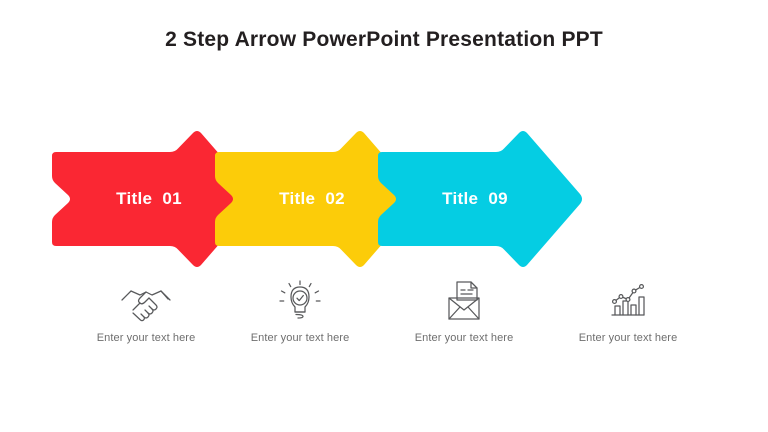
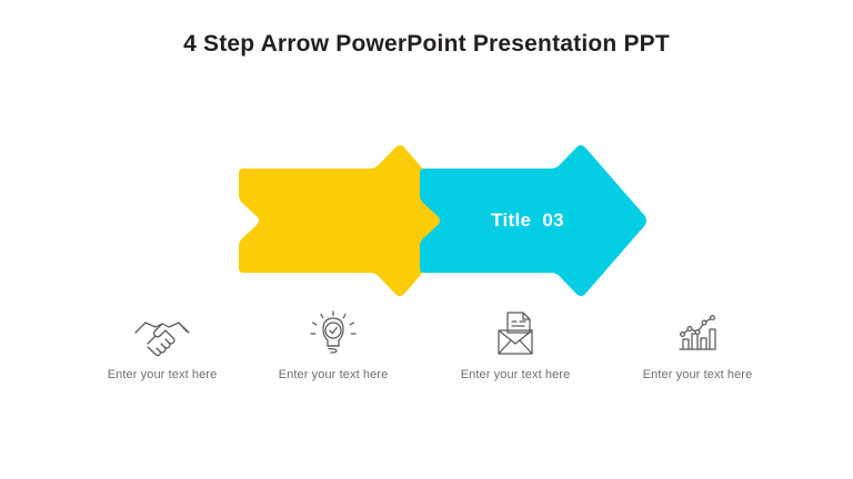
- 2 Step Arrow PowerPoint Presentation PPT
+ 4 Step Arrow PowerPoint Presentation PPT
- Title 01
- Title 02
- Title 09
+ Title 03
  Enter your text here
  Enter your text here
  Enter your text here
  Enter your text here
